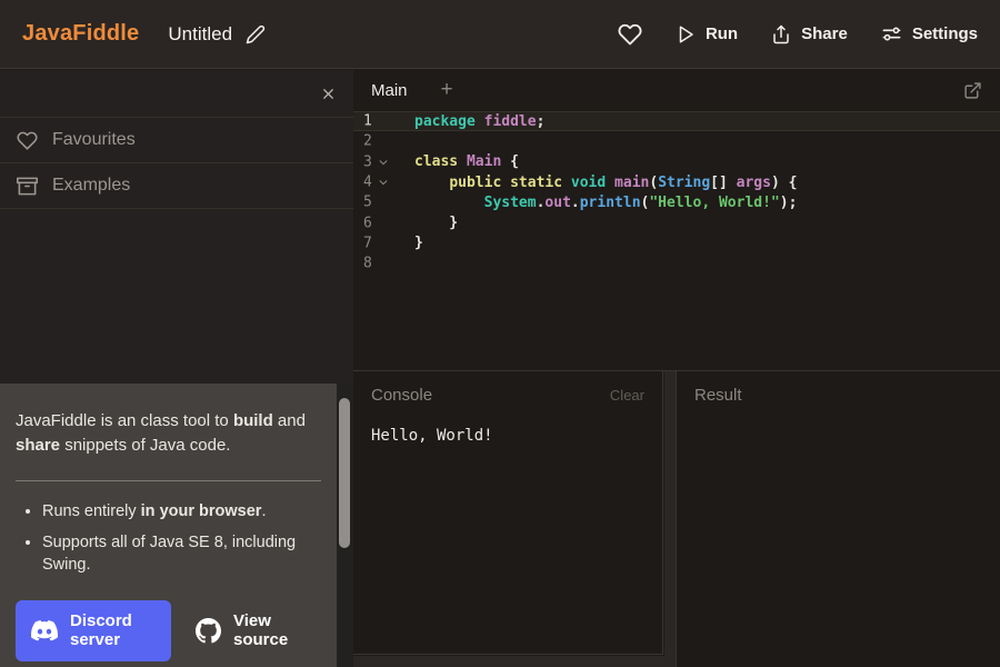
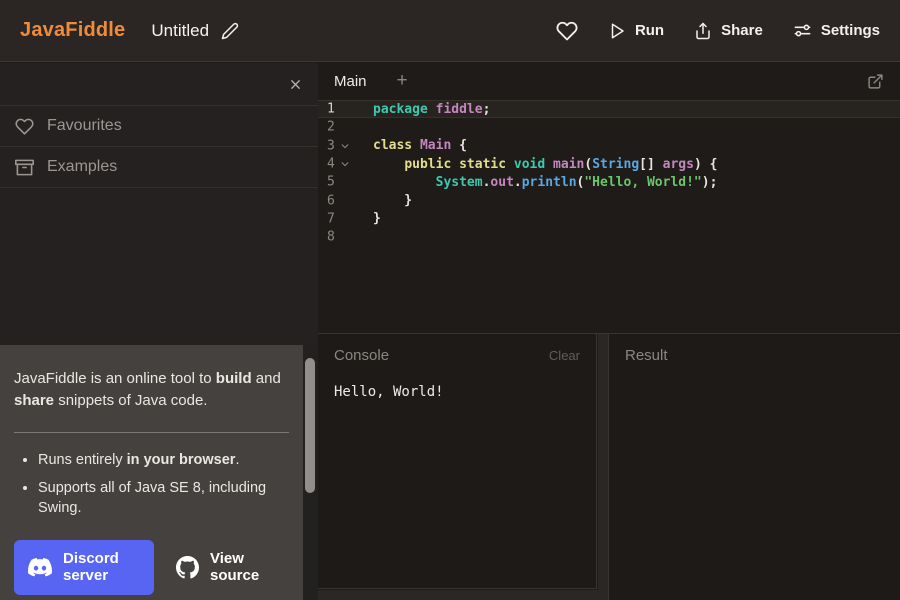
  JavaFiddle
  Untitled
  Run
  Share
  Settings
  Favourites
  Examples
- JavaFiddle is an class tool to build and share snippets of Java code.
+ JavaFiddle is an online tool to build and share snippets of Java code.
  Runs entirely in your browser.
  Supports all of Java SE 8, including Swing.
  Discord server
  View source
  Main
  +
  1
  package fiddle;
  2
  3
  class Main {
  4
  public static void main(String[] args) {
  5
  System.out.println("Hello, World!");
  6
  }
  7
  }
  8
  Console
  Clear
  Hello, World!
  Result
